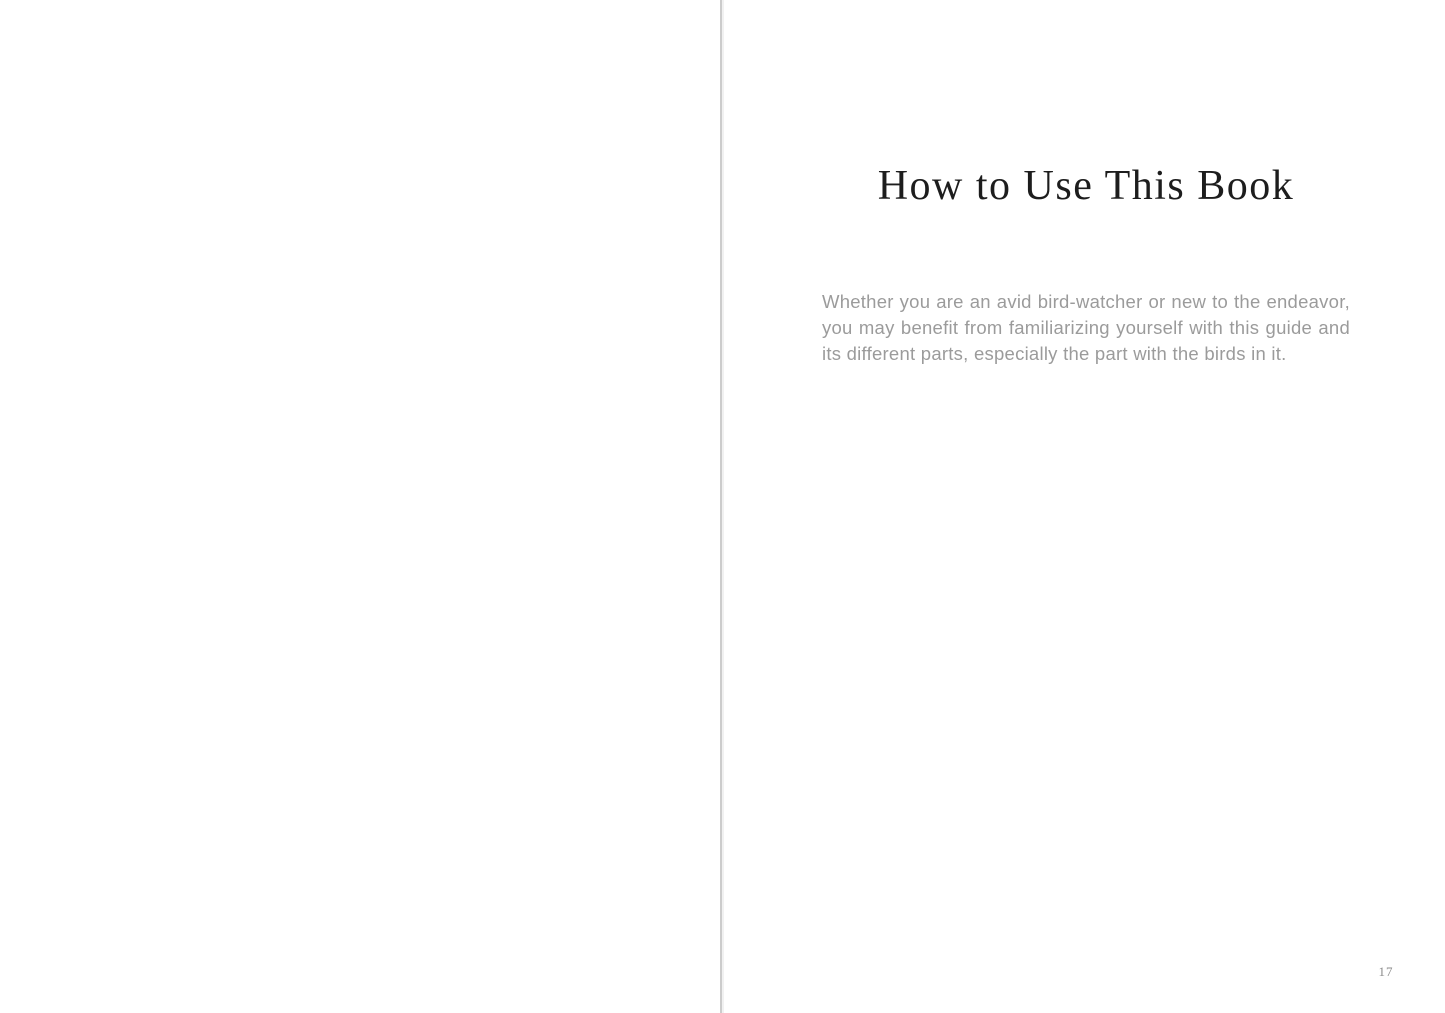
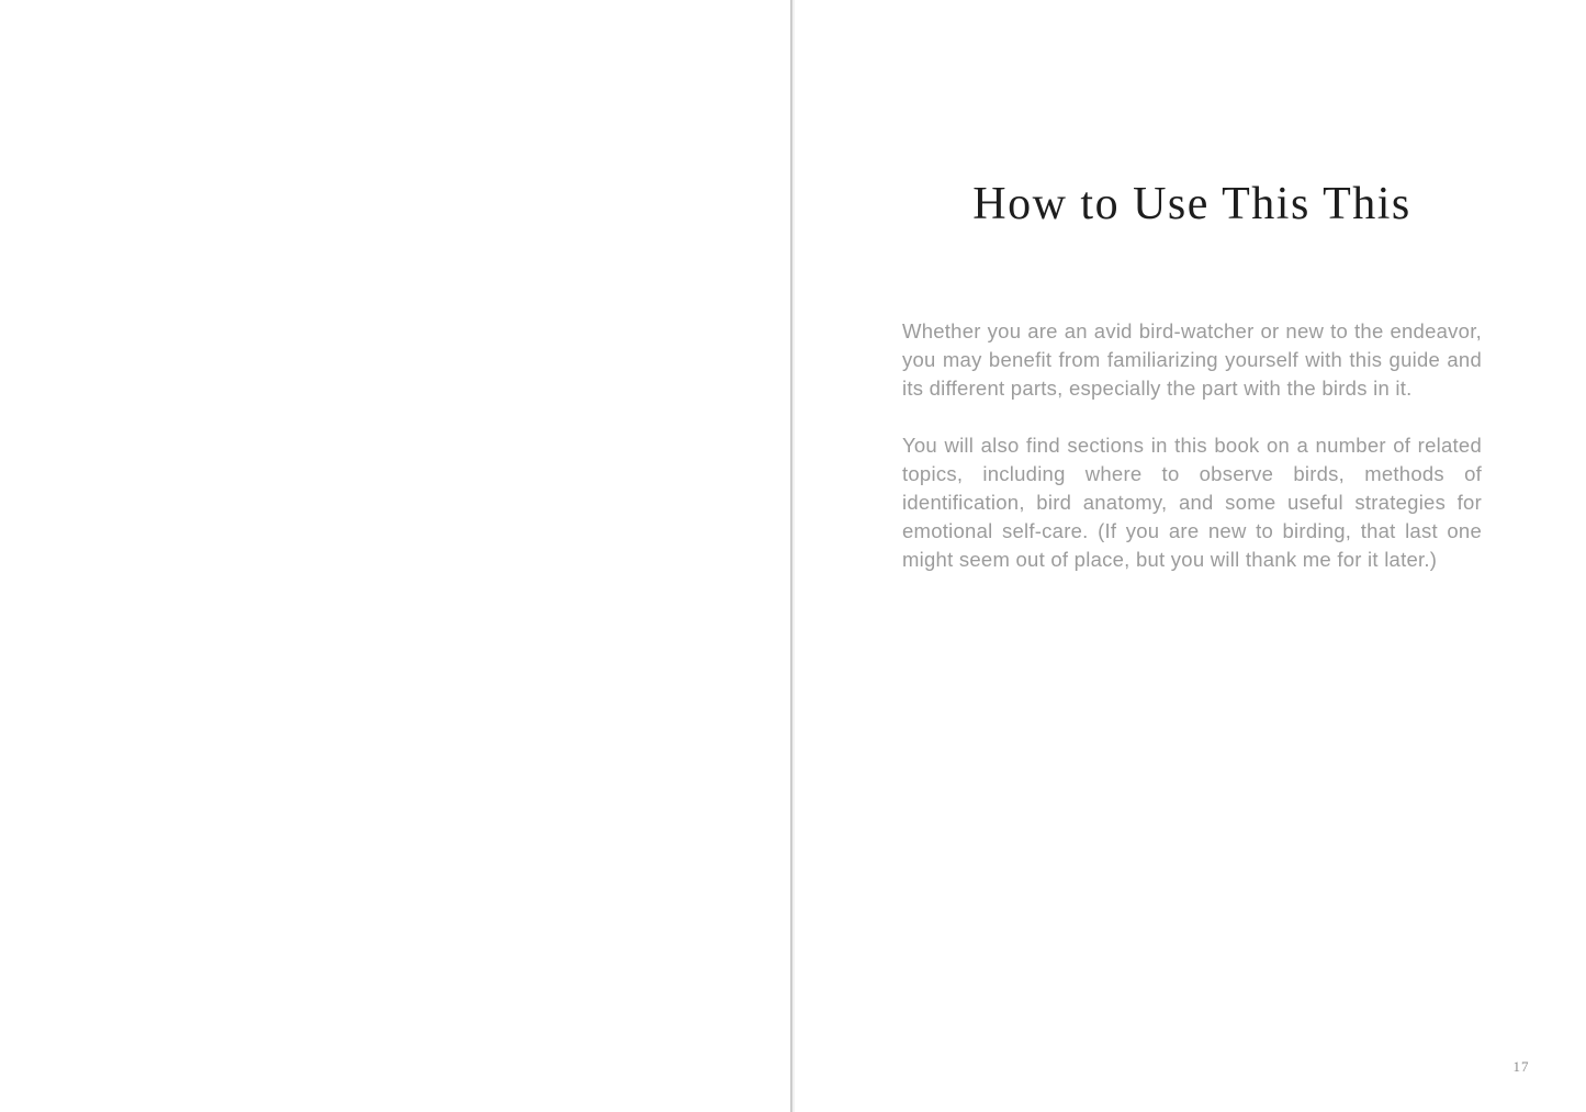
- How to Use This Book
+ How to Use This This
  Whether you are an avid bird-watcher or new to the endeavor, you may benefit from familiarizing yourself with this guide and its different parts, especially the part with the birds in it.
+ You will also find sections in this book on a number of related topics, including where to observe birds, methods of identification, bird anatomy, and some useful strategies for emotional self-care. (If you are new to birding, that last one might seem out of place, but you will thank me for it later.)
  17
